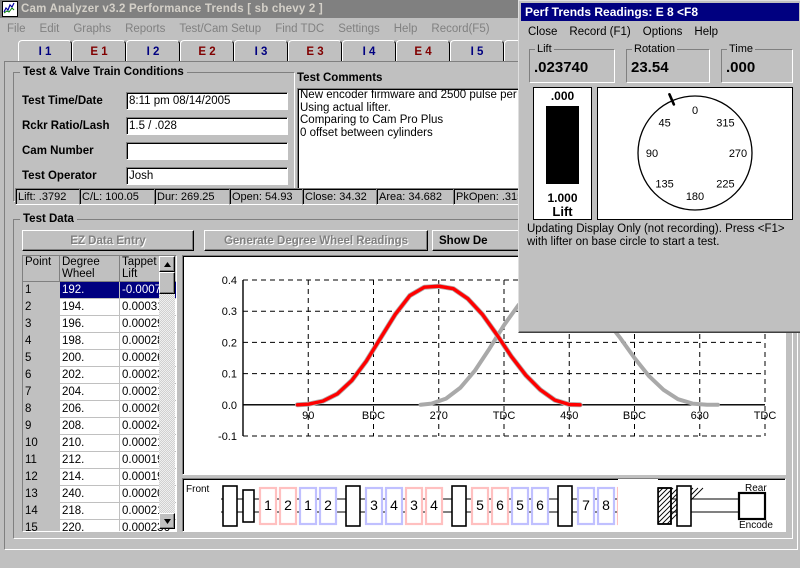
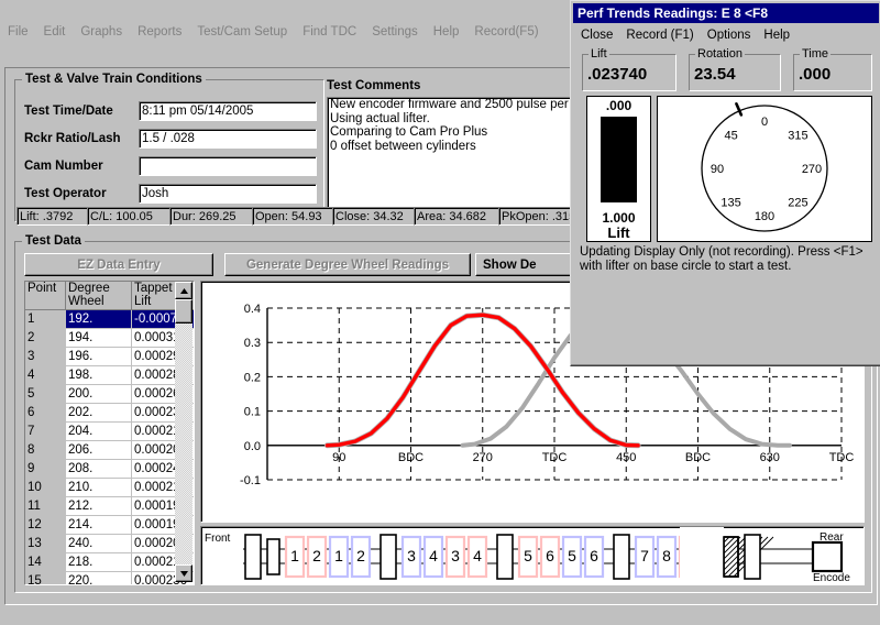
- Cam Analyzer v3.2 Performance Trends [ sb chevy 2 ]
  File
  Edit
  Graphs
  Reports
  Test/Cam Setup
  Find TDC
  Settings
  Help
  Record(F5)
- I 1
- E 1
- I 2
- E 2
- I 3
- E 3
- I 4
- E 4
- I 5
  Test & Valve Train Conditions
  Test Time/Date
- 8:11 pm 08/14/2005
+ 8:11 pm 05/14/2005
  Rckr Ratio/Lash
  1.5 / .028
  Cam Number
  Test Operator
  Josh
  Test Comments
  New encoder firmware and 2500 pulse per
  Using actual lifter.
  Comparing to Cam Pro Plus
  0 offset between cylinders
  Lift: .3792
  C/L: 100.05
  Dur: 269.25
  Open: 54.93
  Close: 34.32
  Area: 34.682
  PkOpen: .31
  Test Data
  EZ Data Entry
  Generate Degree Wheel Readings
  Show De
  Point
  Degree
  Wheel
  Tappet
  Lift
  1
  192.
  -0.0007
  2
  194.
  0.0003
  3
  196.
  0.0002
  4
  198.
  0.0002
  5
  200.
  0.0002
  6
  202.
  0.0002
  7
  204.
  0.0002
  8
  206.
  0.0002
  9
  208.
  0.0002
  10
  210.
  0.0002
  11
  212.
  0.0001
  12
  214.
  0.0001
  13
  240.
  0.0002
  14
  218.
  0.0002
  15
  220.
  0.0002
  0.4
  0.3
  0.2
  0.1
  0.0
  -0.1
  90
  BDC
  270
  TDC
  450
  BDC
  630
  TDC
  Front
  Rear
  Encode
  1
  2
  1
  2
  3
  4
  3
  4
  5
  6
  5
  6
  7
  8
  Perf Trends Readings: E 8 <F8
  Close
  Record (F1)
  Options
  Help
  Lift
  .023740
  Rotation
  23.54
  Time
  .000
  .000
  1.000
  Lift
  0
  315
  270
  225
  180
  135
  90
  45
  Updating Display Only (not recording). Press <F1> with lifter on base circle to start a test.
